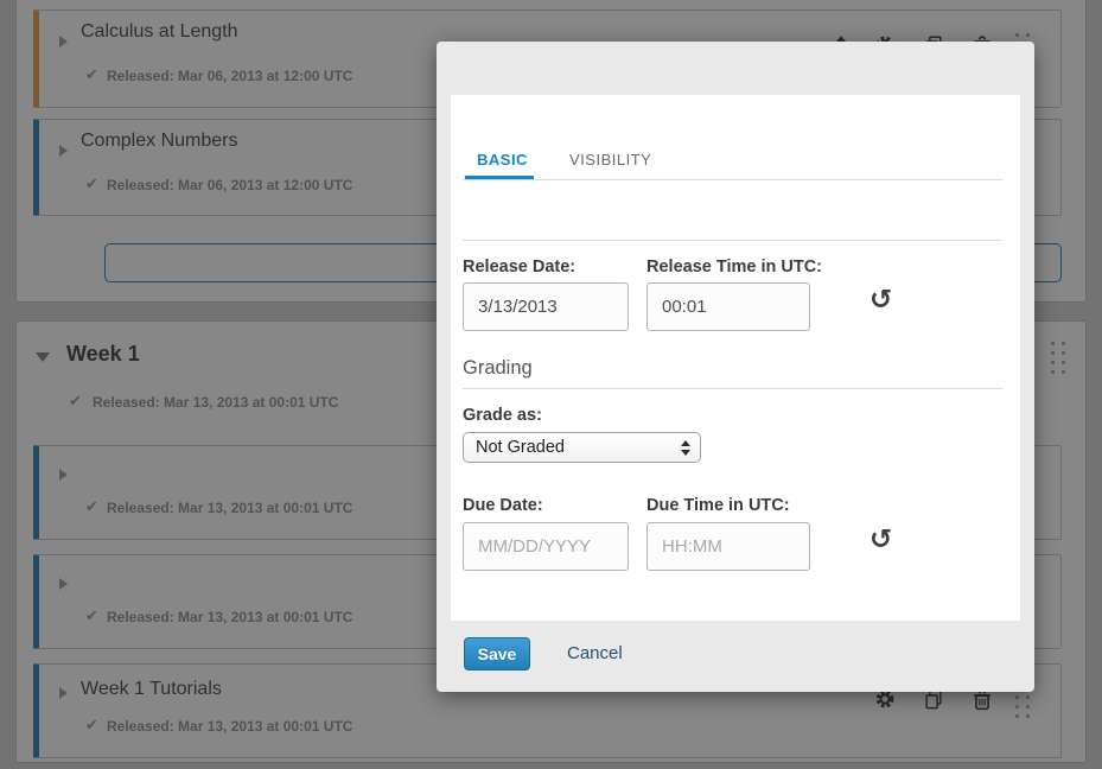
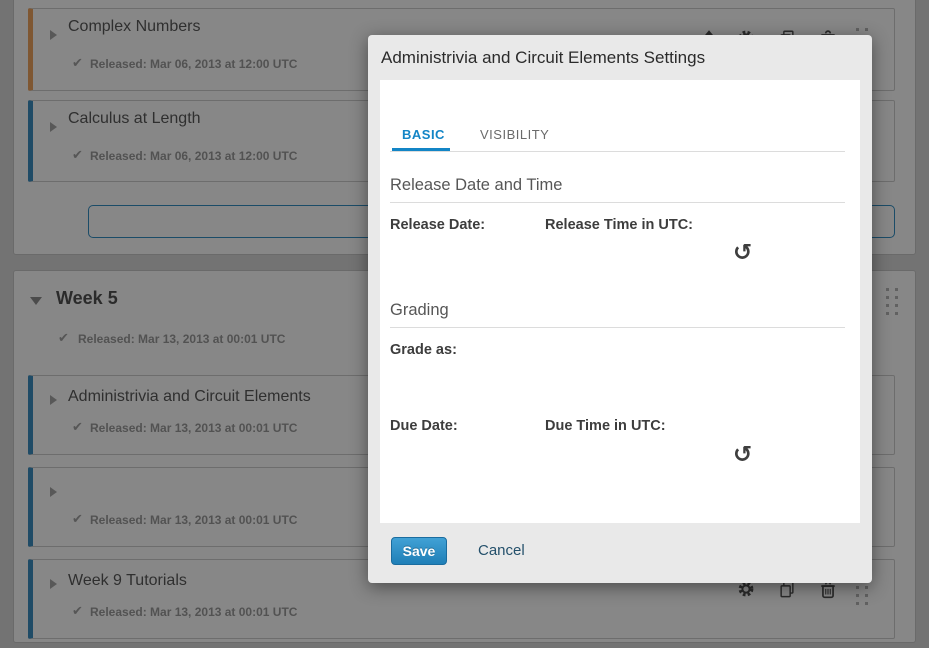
- Calculus at Length
+ Complex Numbers
  ✔
  Released: Mar 06, 2013 at 12:00 UTC
- Complex Numbers
+ Calculus at Length
  ✔
  Released: Mar 06, 2013 at 12:00 UTC
- Week 1
+ Week 5
  ✔
  Released: Mar 13, 2013 at 00:01 UTC
+ Administrivia and Circuit Elements
  ✔
  Released: Mar 13, 2013 at 00:01 UTC
  ✔
  Released: Mar 13, 2013 at 00:01 UTC
- Week 1 Tutorials
+ Week 9 Tutorials
  ✔
  Released: Mar 13, 2013 at 00:01 UTC
+ Administrivia and Circuit Elements Settings
  BASIC
  VISIBILITY
+ Release Date and Time
  Release Date:
  Release Time in UTC:
- 3/13/2013
- 00:01
  ↺
  Grading
  Grade as:
- Not Graded
  Due Date:
  Due Time in UTC:
- MM/DD/YYYY
- HH:MM
  ↺
  Save
  Cancel
